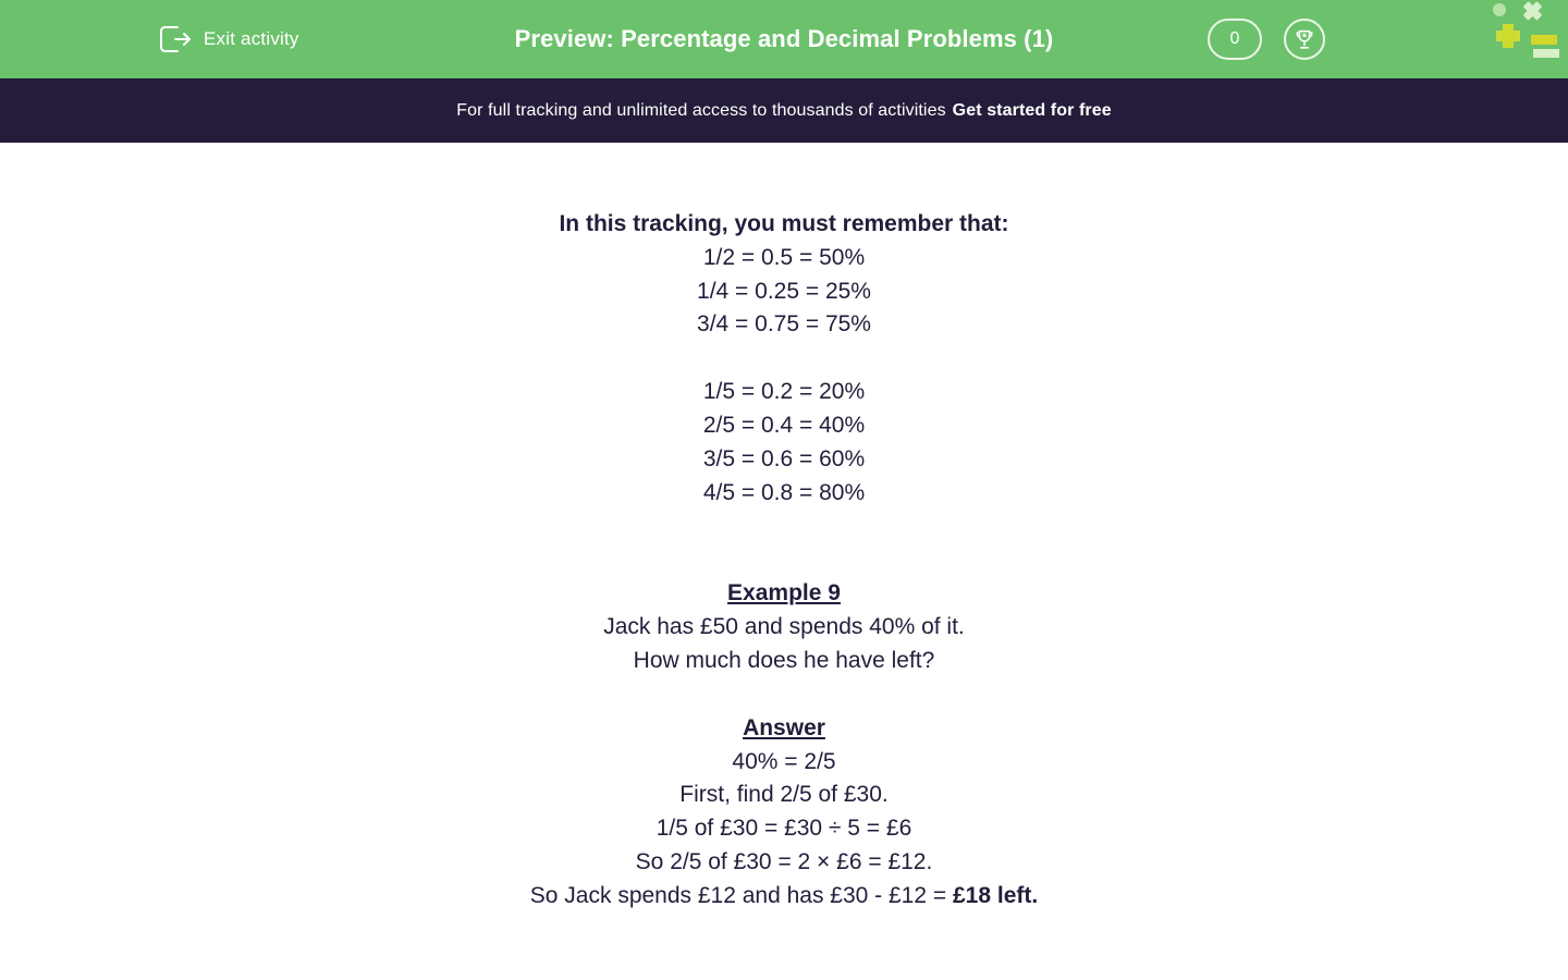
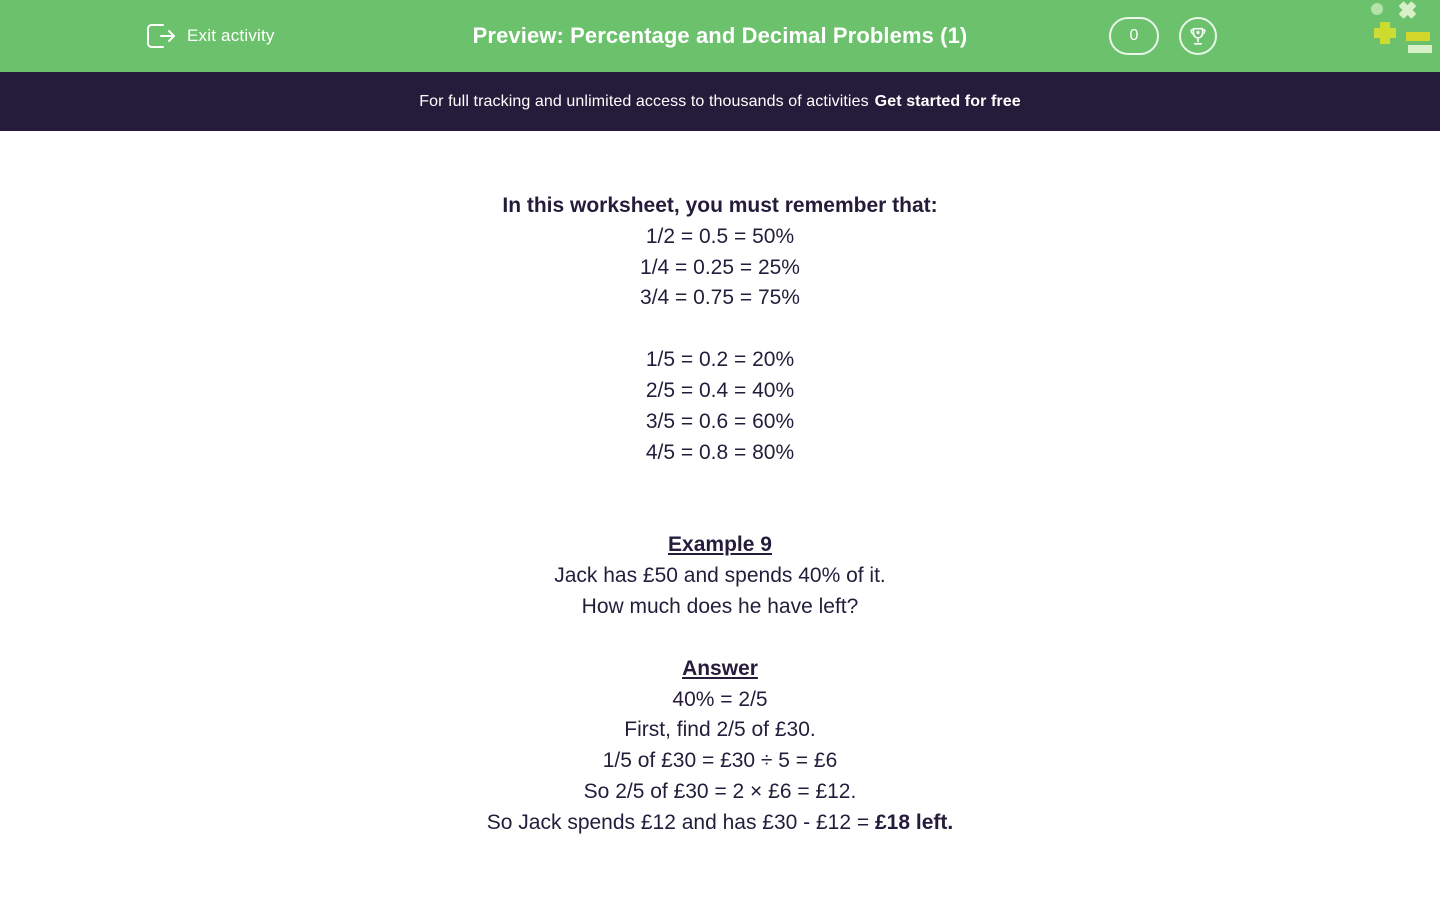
  Exit activity
  Preview: Percentage and Decimal Problems (1)
  0
  For full tracking and unlimited access to thousands of activities
  Get started for free
- In this tracking, you must remember that:
+ In this worksheet, you must remember that:
  1/2 = 0.5 = 50%
  1/4 = 0.25 = 25%
  3/4 = 0.75 = 75%
  1/5 = 0.2 = 20%
  2/5 = 0.4 = 40%
  3/5 = 0.6 = 60%
  4/5 = 0.8 = 80%
  Example 9
  Jack has £50 and spends 40% of it.
  How much does he have left?
  Answer
  40% = 2/5
  First, find 2/5 of £30.
  1/5 of £30 = £30 ÷ 5 = £6
  So 2/5 of £30 = 2 × £6 = £12.
  So Jack spends £12 and has £30 - £12 = £18 left.
